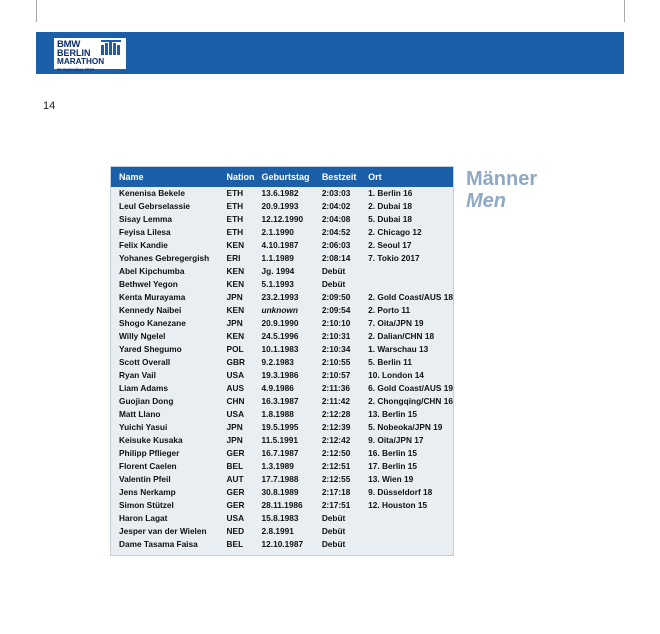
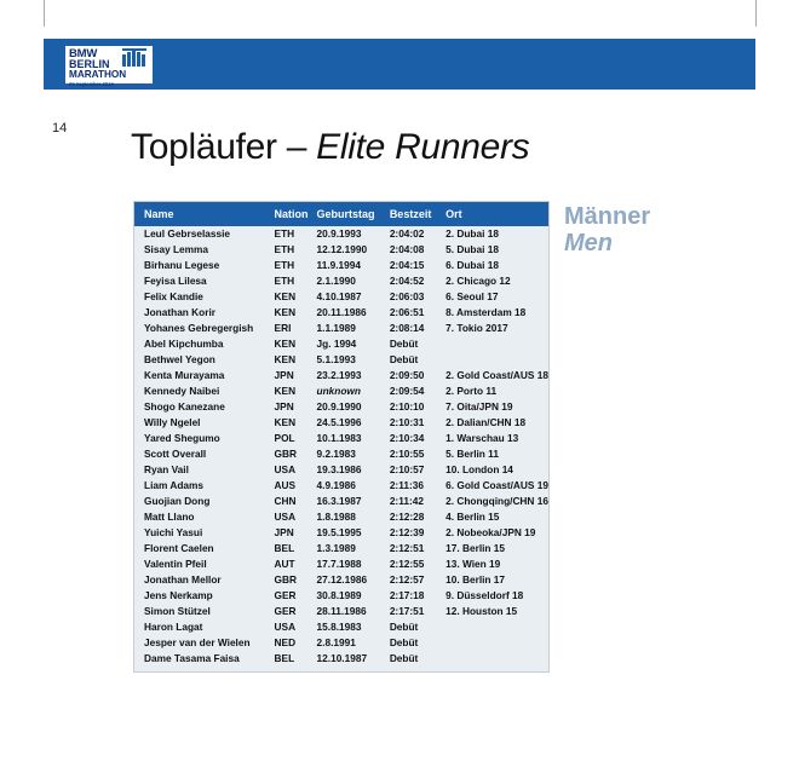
  BMW
  BERLIN
  MARATHON
  14
+ Topläufer – Elite Runners
  Männer
  Men
  Name	Nation	Geburtstag	Bestzeit	Ort
- Kenenisa Bekele	ETH	13.6.1982	2:03:03	1. Berlin 16
  Leul Gebrselassie	ETH	20.9.1993	2:04:02	2. Dubai 18
  Sisay Lemma	ETH	12.12.1990	2:04:08	5. Dubai 18
+ Birhanu Legese	ETH	11.9.1994	2:04:15	6. Dubai 18
  Feyisa Lilesa	ETH	2.1.1990	2:04:52	2. Chicago 12
- Felix Kandie	KEN	4.10.1987	2:06:03	2. Seoul 17
+ Felix Kandie	KEN	4.10.1987	2:06:03	6. Seoul 17
+ Jonathan Korir	KEN	20.11.1986	2:06:51	8. Amsterdam 18
  Yohanes Gebregergish	ERI	1.1.1989	2:08:14	7. Tokio 2017
  Abel Kipchumba	KEN	Jg. 1994	Debüt
  Bethwel Yegon	KEN	5.1.1993	Debüt
  Kenta Murayama	JPN	23.2.1993	2:09:50	2. Gold Coast/AUS 18
  Kennedy Naibei	KEN	unknown	2:09:54	2. Porto 11
  Shogo Kanezane	JPN	20.9.1990	2:10:10	7. Oita/JPN 19
  Willy Ngelel	KEN	24.5.1996	2:10:31	2. Dalian/CHN 18
  Yared Shegumo	POL	10.1.1983	2:10:34	1. Warschau 13
  Scott Overall	GBR	9.2.1983	2:10:55	5. Berlin 11
  Ryan Vail	USA	19.3.1986	2:10:57	10. London 14
  Liam Adams	AUS	4.9.1986	2:11:36	6. Gold Coast/AUS 19
  Guojian Dong	CHN	16.3.1987	2:11:42	2. Chongqing/CHN 16
- Matt Llano	USA	1.8.1988	2:12:28	13. Berlin 15
+ Matt Llano	USA	1.8.1988	2:12:28	4. Berlin 15
- Yuichi Yasui	JPN	19.5.1995	2:12:39	5. Nobeoka/JPN 19
+ Yuichi Yasui	JPN	19.5.1995	2:12:39	2. Nobeoka/JPN 19
- Keisuke Kusaka	JPN	11.5.1991	2:12:42	9. Oita/JPN 17
- Philipp Pflieger	GER	16.7.1987	2:12:50	16. Berlin 15
  Florent Caelen	BEL	1.3.1989	2:12:51	17. Berlin 15
  Valentin Pfeil	AUT	17.7.1988	2:12:55	13. Wien 19
+ Jonathan Mellor	GBR	27.12.1986	2:12:57	10. Berlin 17
  Jens Nerkamp	GER	30.8.1989	2:17:18	9. Düsseldorf 18
  Simon Stützel	GER	28.11.1986	2:17:51	12. Houston 15
  Haron Lagat	USA	15.8.1983	Debüt
  Jesper van der Wielen	NED	2.8.1991	Debüt
  Dame Tasama Faisa	BEL	12.10.1987	Debüt
